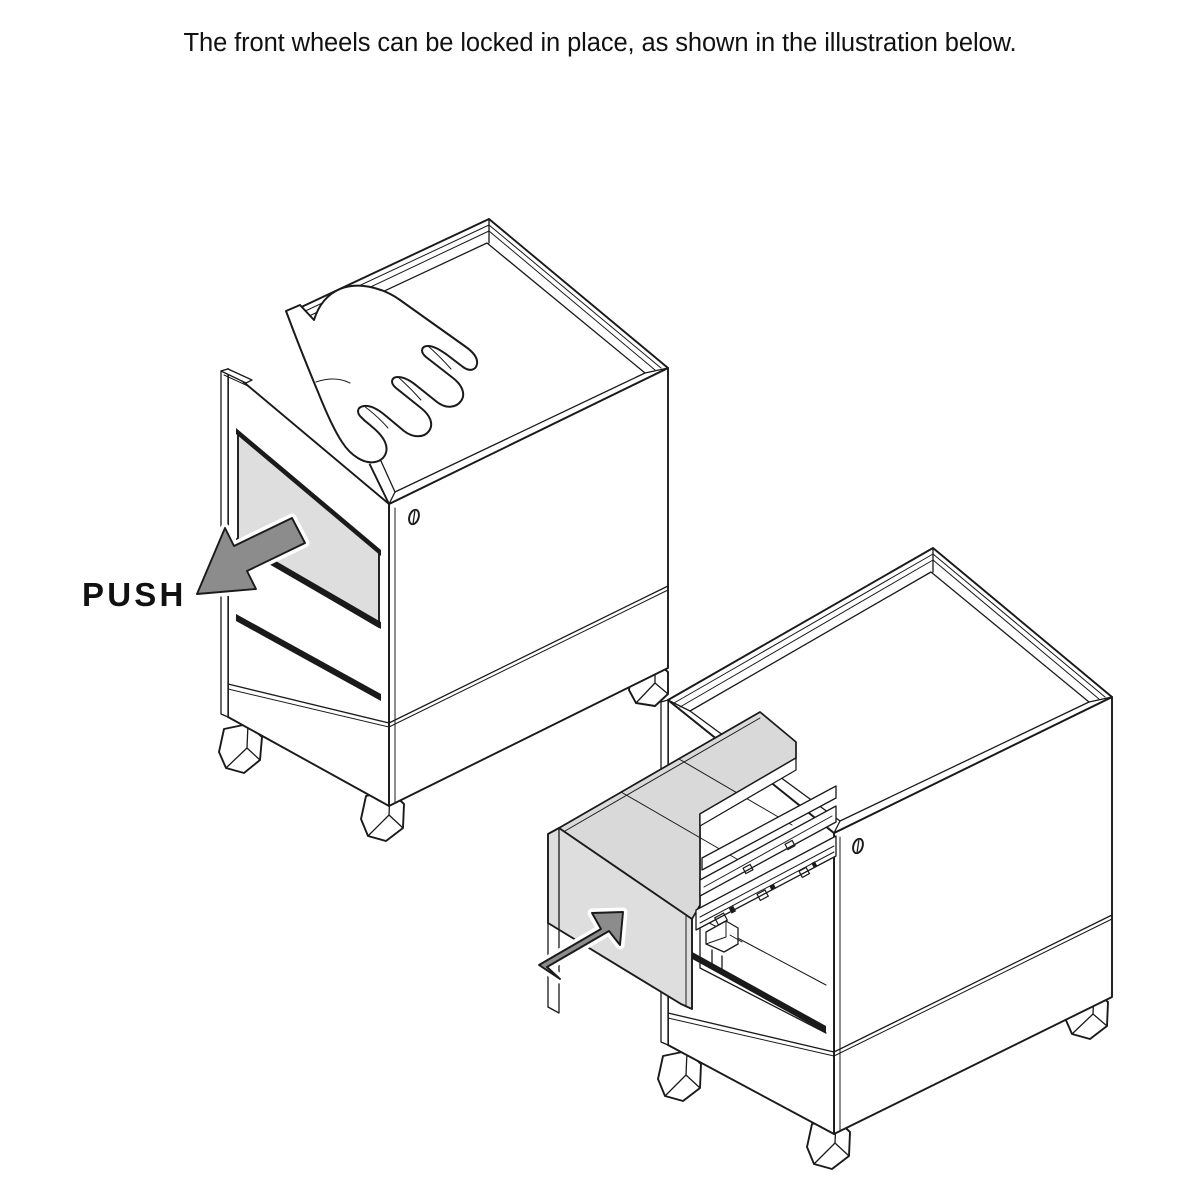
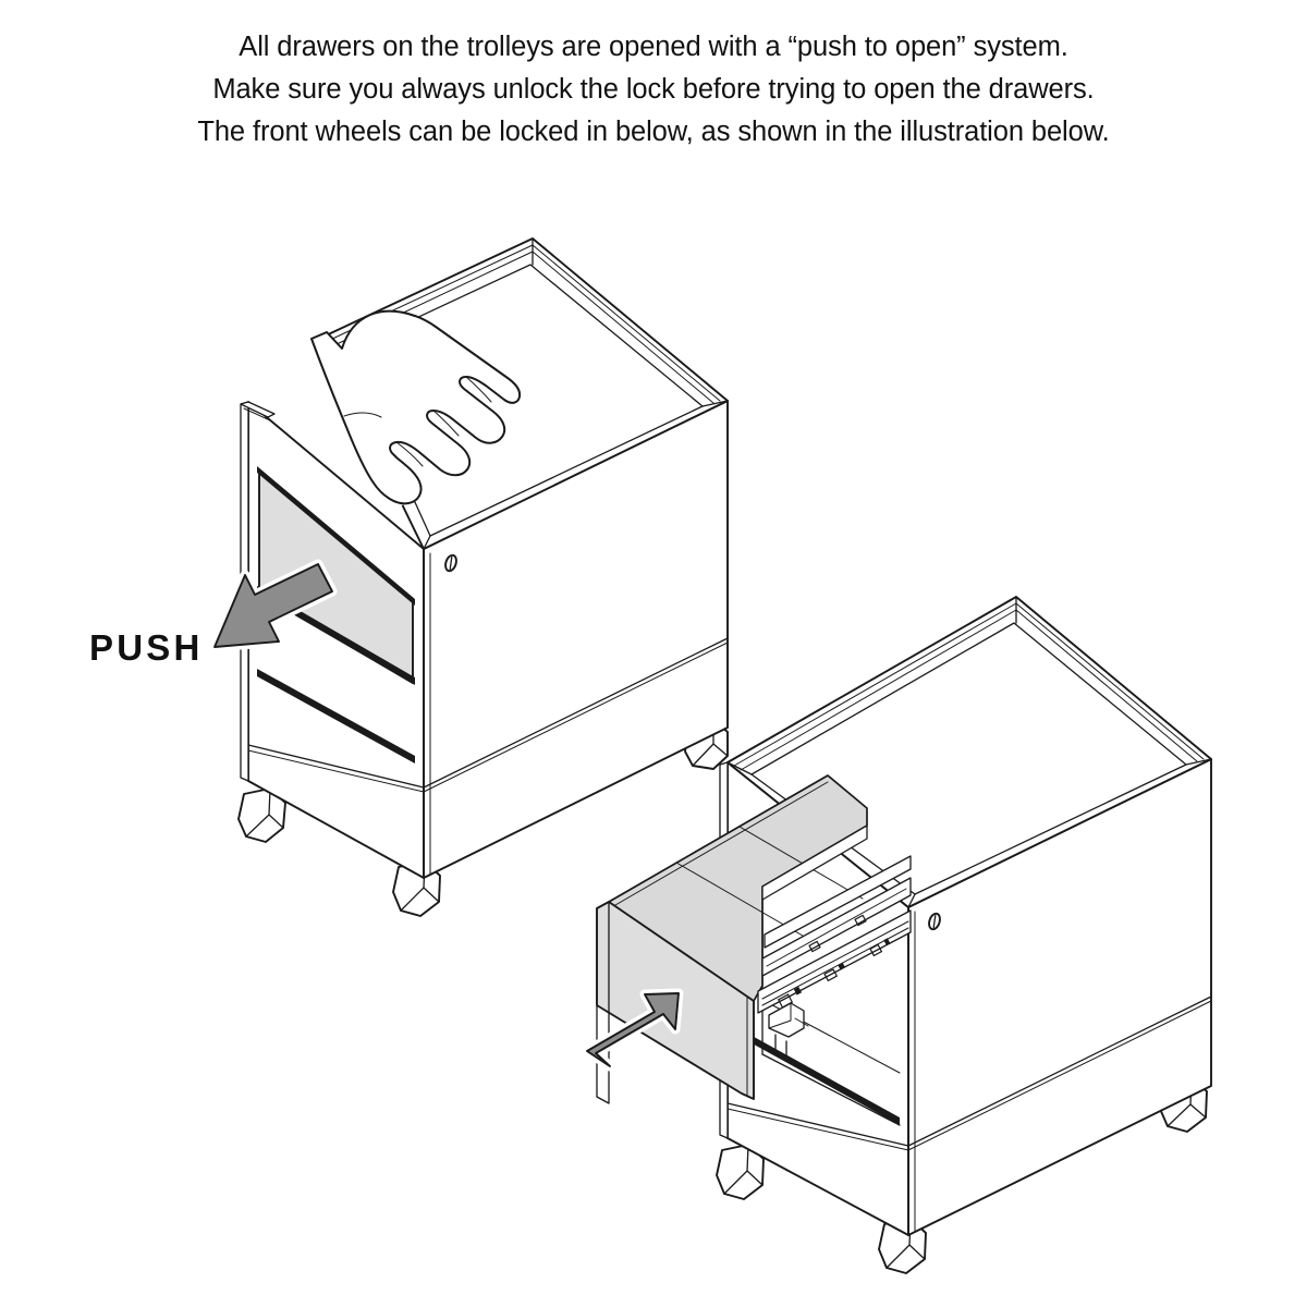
+ All drawers on the trolleys are opened with a “push to open” system.
+ Make sure you always unlock the lock before trying to open the drawers.
- The front wheels can be locked in place, as shown in the illustration below.
+ The front wheels can be locked in below, as shown in the illustration below.
  PUSH
